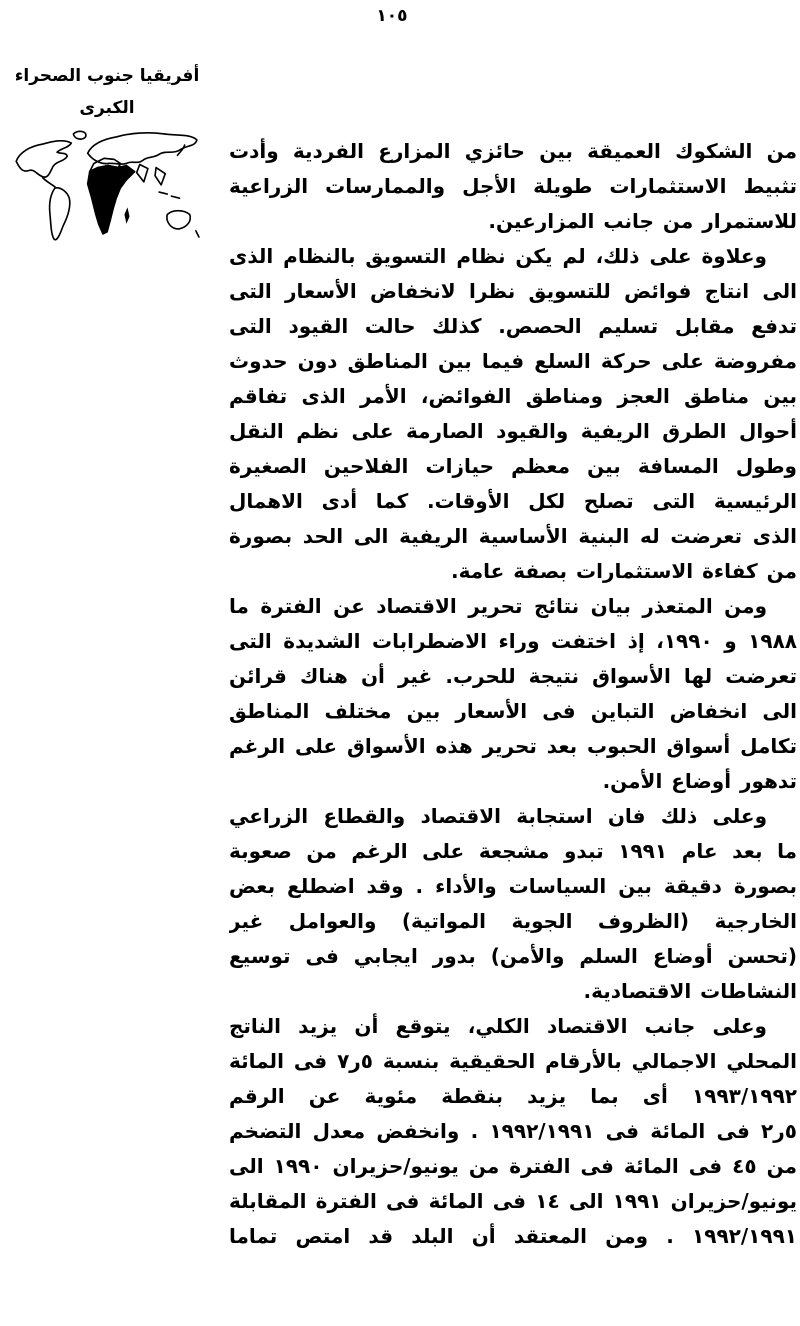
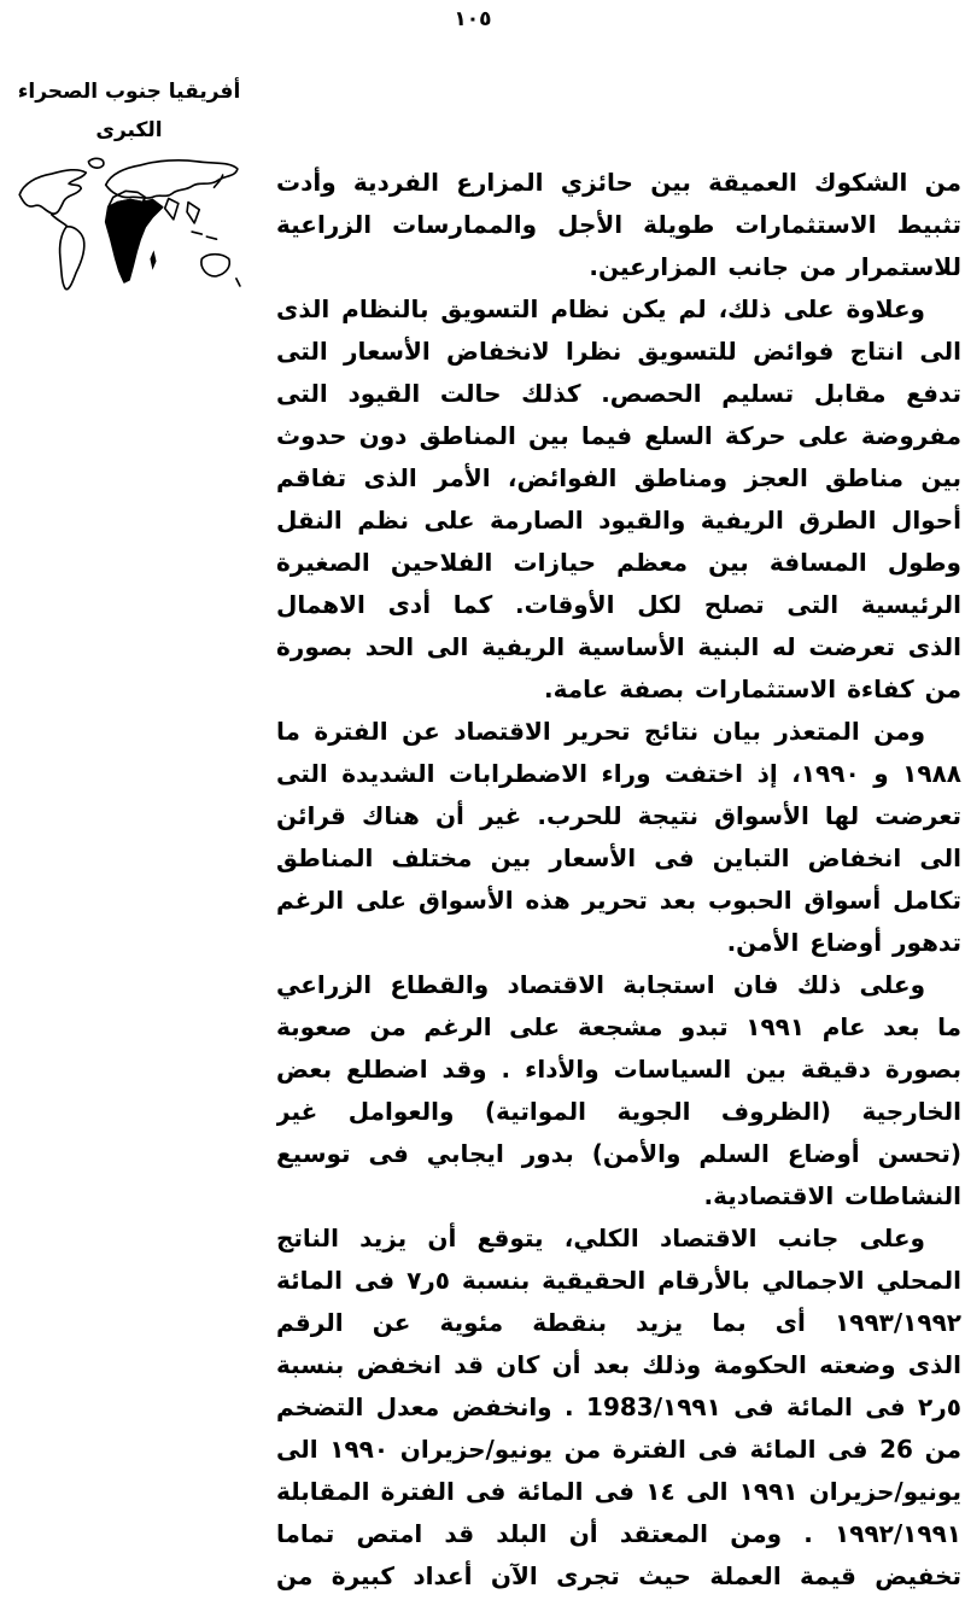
  ١٠٥
  أفريقيا جنوب الصحراء
  الكبرى
  من الشكوك العميقة بين حائزي المزارع الفردية وأدت
  تثبيط الاستثمارات طويلة الأجل والممارسات الزراعية
  للاستمرار من جانب المزارعين.
  وعلاوة على ذلك، لم يكن نظام التسويق بالنظام الذى
  الى انتاج فوائض للتسويق نظرا لانخفاض الأسعار التى
  تدفع مقابل تسليم الحصص. كذلك حالت القيود التى
  مفروضة على حركة السلع فيما بين المناطق دون حدوث
  بين مناطق العجز ومناطق الفوائض، الأمر الذى تفاقم
  أحوال الطرق الريفية والقيود الصارمة على نظم النقل
  وطول المسافة بين معظم حيازات الفلاحين الصغيرة
  الرئيسية التى تصلح لكل الأوقات. كما أدى الاهمال
  الذى تعرضت له البنية الأساسية الريفية الى الحد بصورة
  من كفاءة الاستثمارات بصفة عامة.
  ومن المتعذر بيان نتائج تحرير الاقتصاد عن الفترة ما
  ١٩٨٨ و ١٩٩٠، إذ اختفت وراء الاضطرابات الشديدة التى
  تعرضت لها الأسواق نتيجة للحرب. غير أن هناك قرائن
  الى انخفاض التباين فى الأسعار بين مختلف المناطق
  تكامل أسواق الحبوب بعد تحرير هذه الأسواق على الرغم
  تدهور أوضاع الأمن.
  وعلى ذلك فان استجابة الاقتصاد والقطاع الزراعي
  ما بعد عام ١٩٩١ تبدو مشجعة على الرغم من صعوبة
  بصورة دقيقة بين السياسات والأداء . وقد اضطلع بعض
  الخارجية (الظروف الجوية المواتية) والعوامل غير
  (تحسن أوضاع السلم والأمن) بدور ايجابي فى توسيع
  النشاطات الاقتصادية.
  وعلى جانب الاقتصاد الكلي، يتوقع أن يزيد الناتج
  المحلي الاجمالي بالأرقام الحقيقية بنسبة ٥ر٧ فى المائة
  ١٩٩٣/١٩٩٢ أى بما يزيد بنقطة مئوية عن الرقم
+ الذى وضعته الحكومة وذلك بعد أن كان قد انخفض بنسبة
- ٥ر٢ فى المائة فى ١٩٩٢/١٩٩١ . وانخفض معدل التضخم
+ ٥ر٢ فى المائة فى 1983/١٩٩١ . وانخفض معدل التضخم
- من ٤٥ فى المائة فى الفترة من يونيو/حزيران ١٩٩٠ الى
+ من 26 فى المائة فى الفترة من يونيو/حزيران ١٩٩٠ الى
  يونيو/حزيران ١٩٩١ الى ١٤ فى المائة فى الفترة المقابلة
  ١٩٩٢/١٩٩١ . ومن المعتقد أن البلد قد امتص تماما
+ تخفيض قيمة العملة حيث تجرى الآن أعداد كبيرة من
